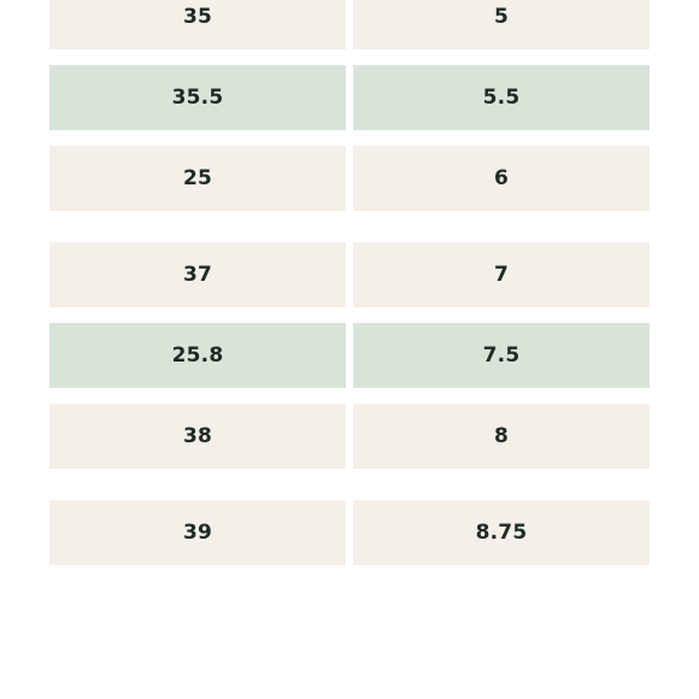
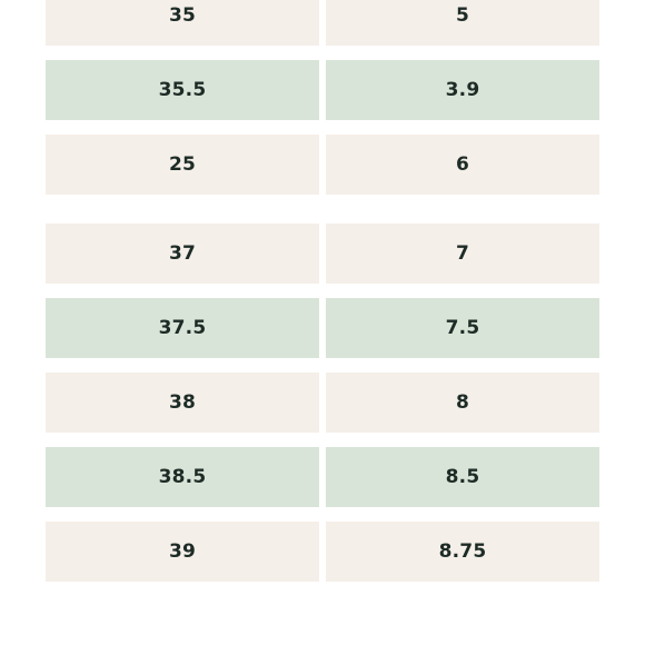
  35		5
- 35.5		5.5
+ 35.5		3.9
  25		6
  37		7
- 25.8		7.5
+ 37.5		7.5
  38		8
+ 38.5		8.5
  39		8.75
